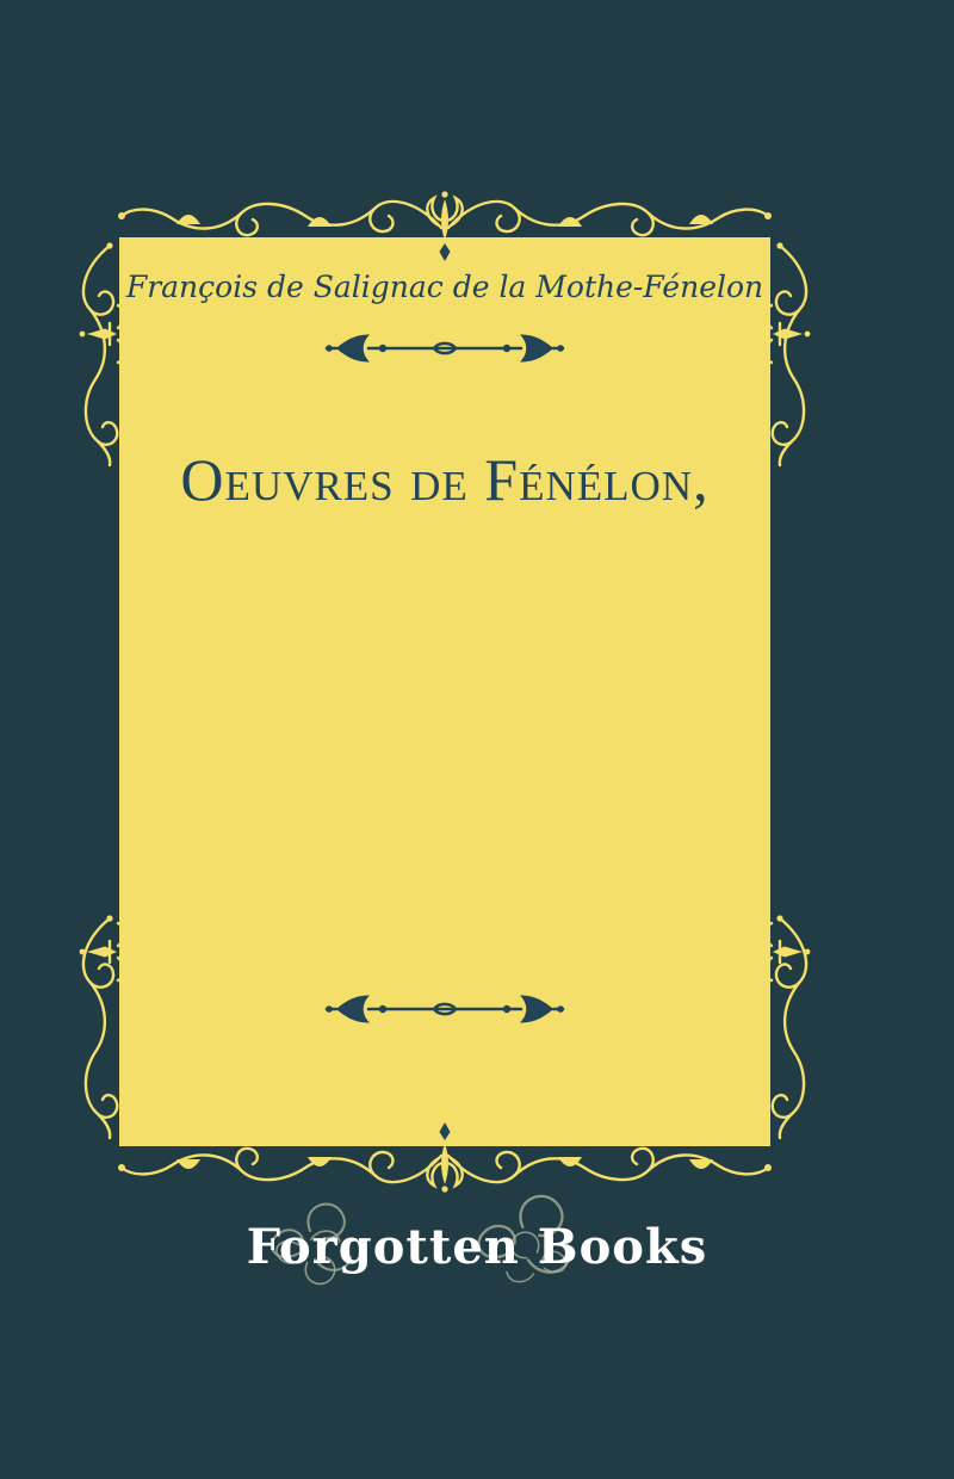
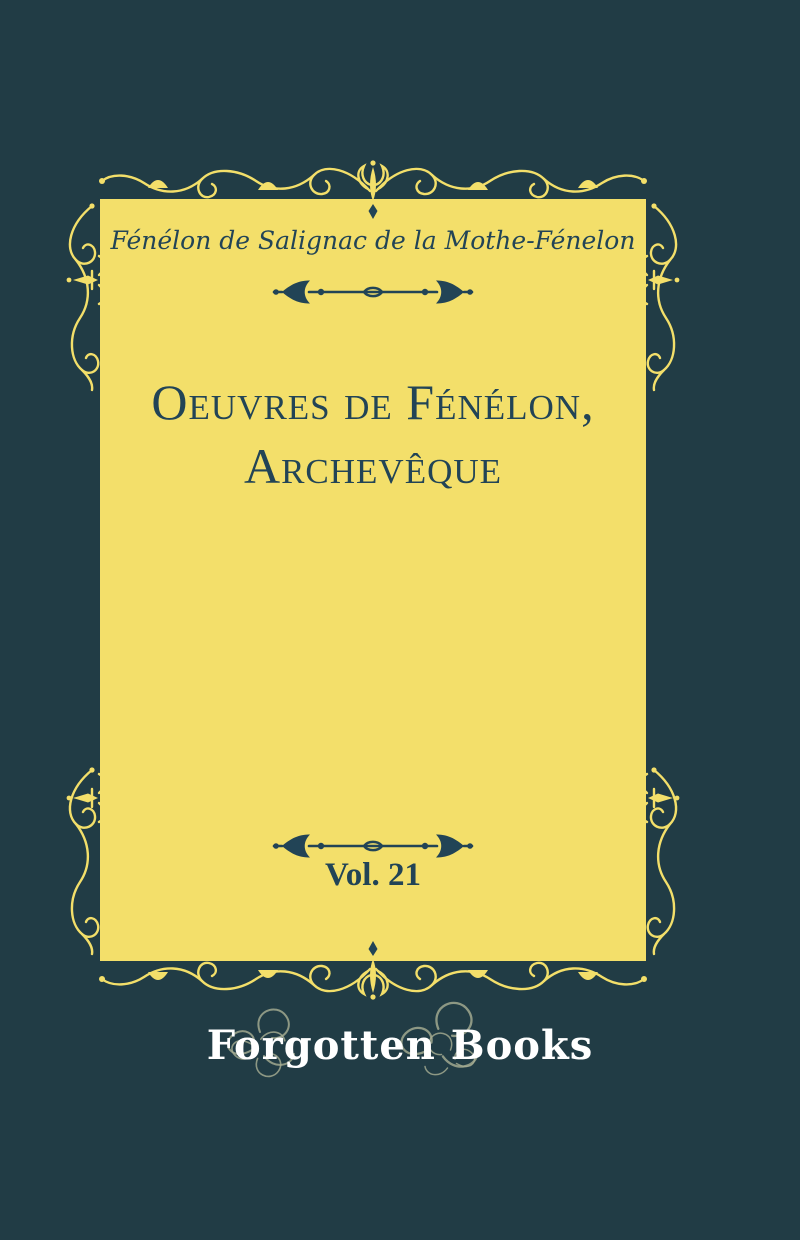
- François de Salignac de la Mothe-Fénelon
+ Fénélon de Salignac de la Mothe-Fénelon
  Oeuvres de Fénélon,
+ Archevêque
+ Vol. 21
  Forgotten Books
